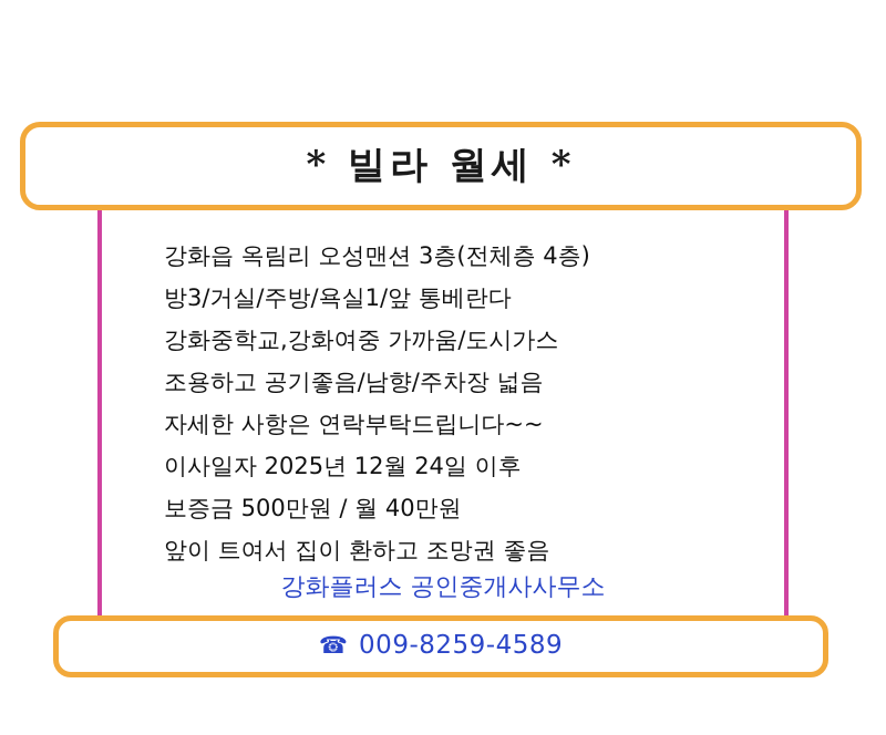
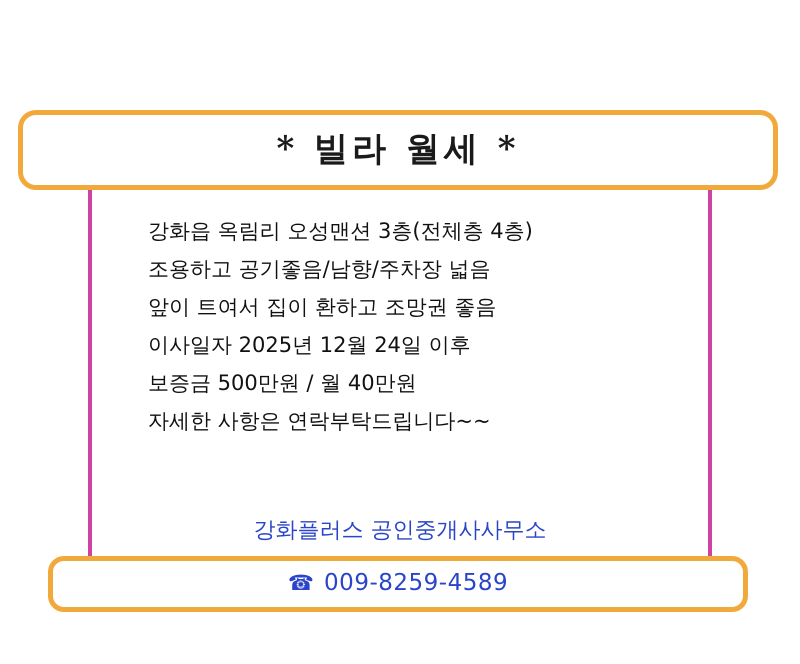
  * 빌라 월세 *
  강화읍 옥림리 오성맨션 3층(전체층 4층)
- 방3/거실/주방/욕실1/앞 통베란다
- 강화중학교,강화여중 가까움/도시가스
  조용하고 공기좋음/남향/주차장 넓음
- 자세한 사항은 연락부탁드립니다~~
+ 앞이 트여서 집이 환하고 조망권 좋음
  이사일자 2025년 12월 24일 이후
  보증금 500만원 / 월 40만원
- 앞이 트여서 집이 환하고 조망권 좋음
+ 자세한 사항은 연락부탁드립니다~~
  강화플러스 공인중개사사무소
  ☎
  009-8259-4589
